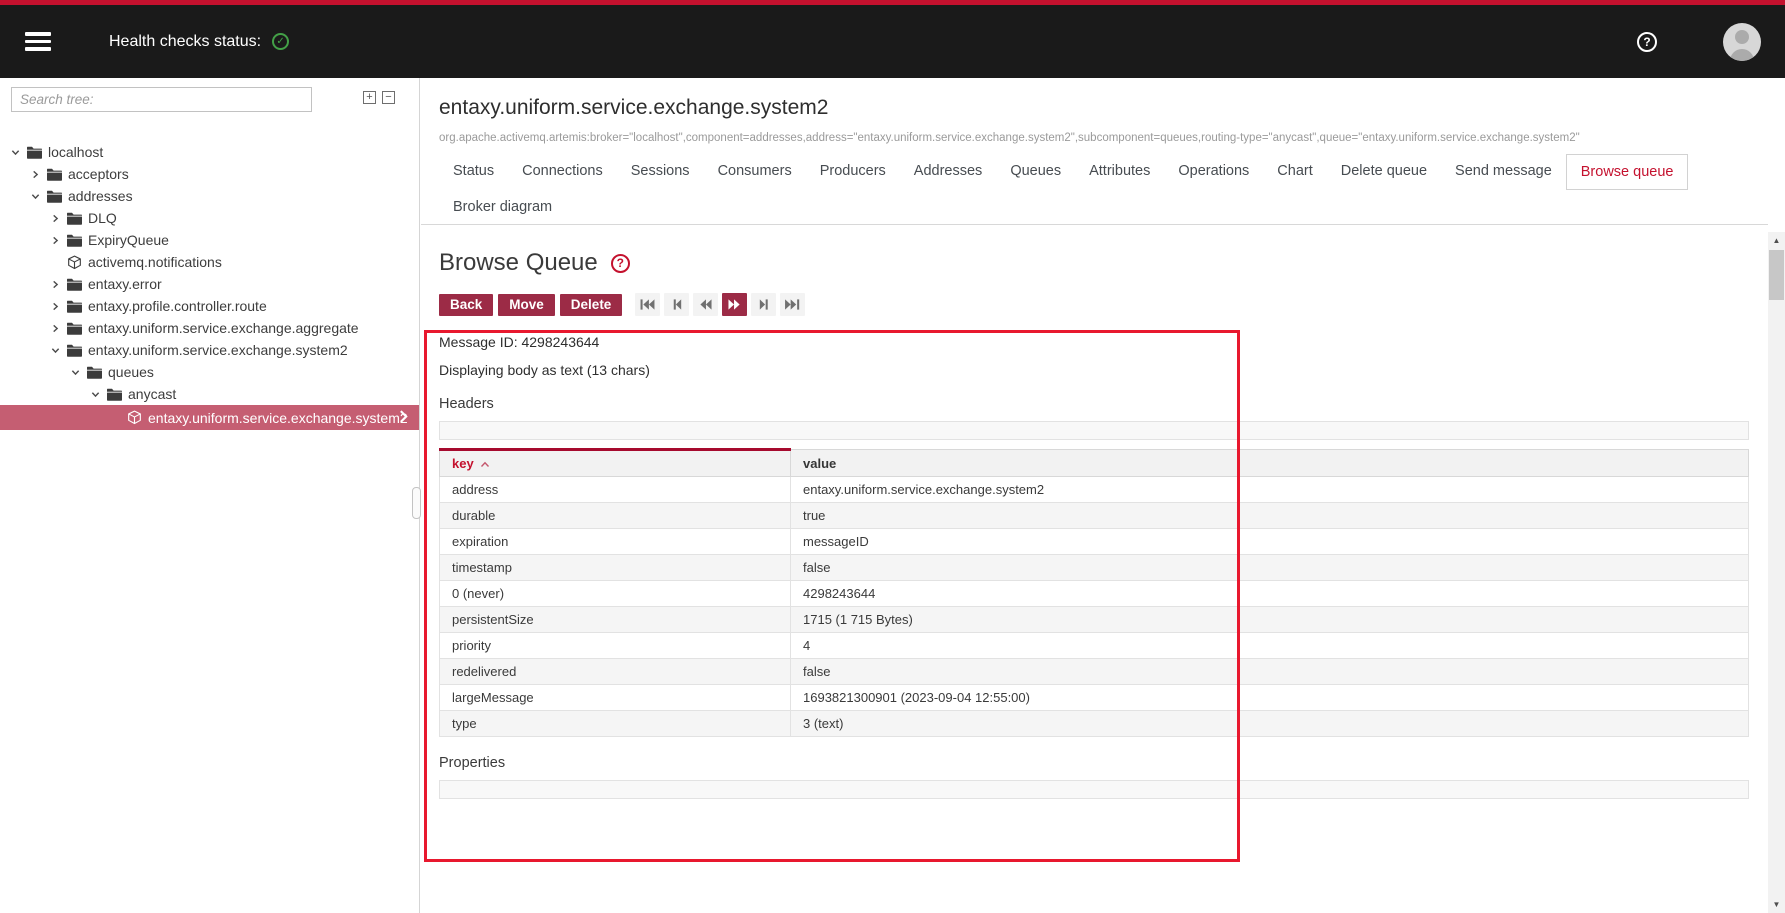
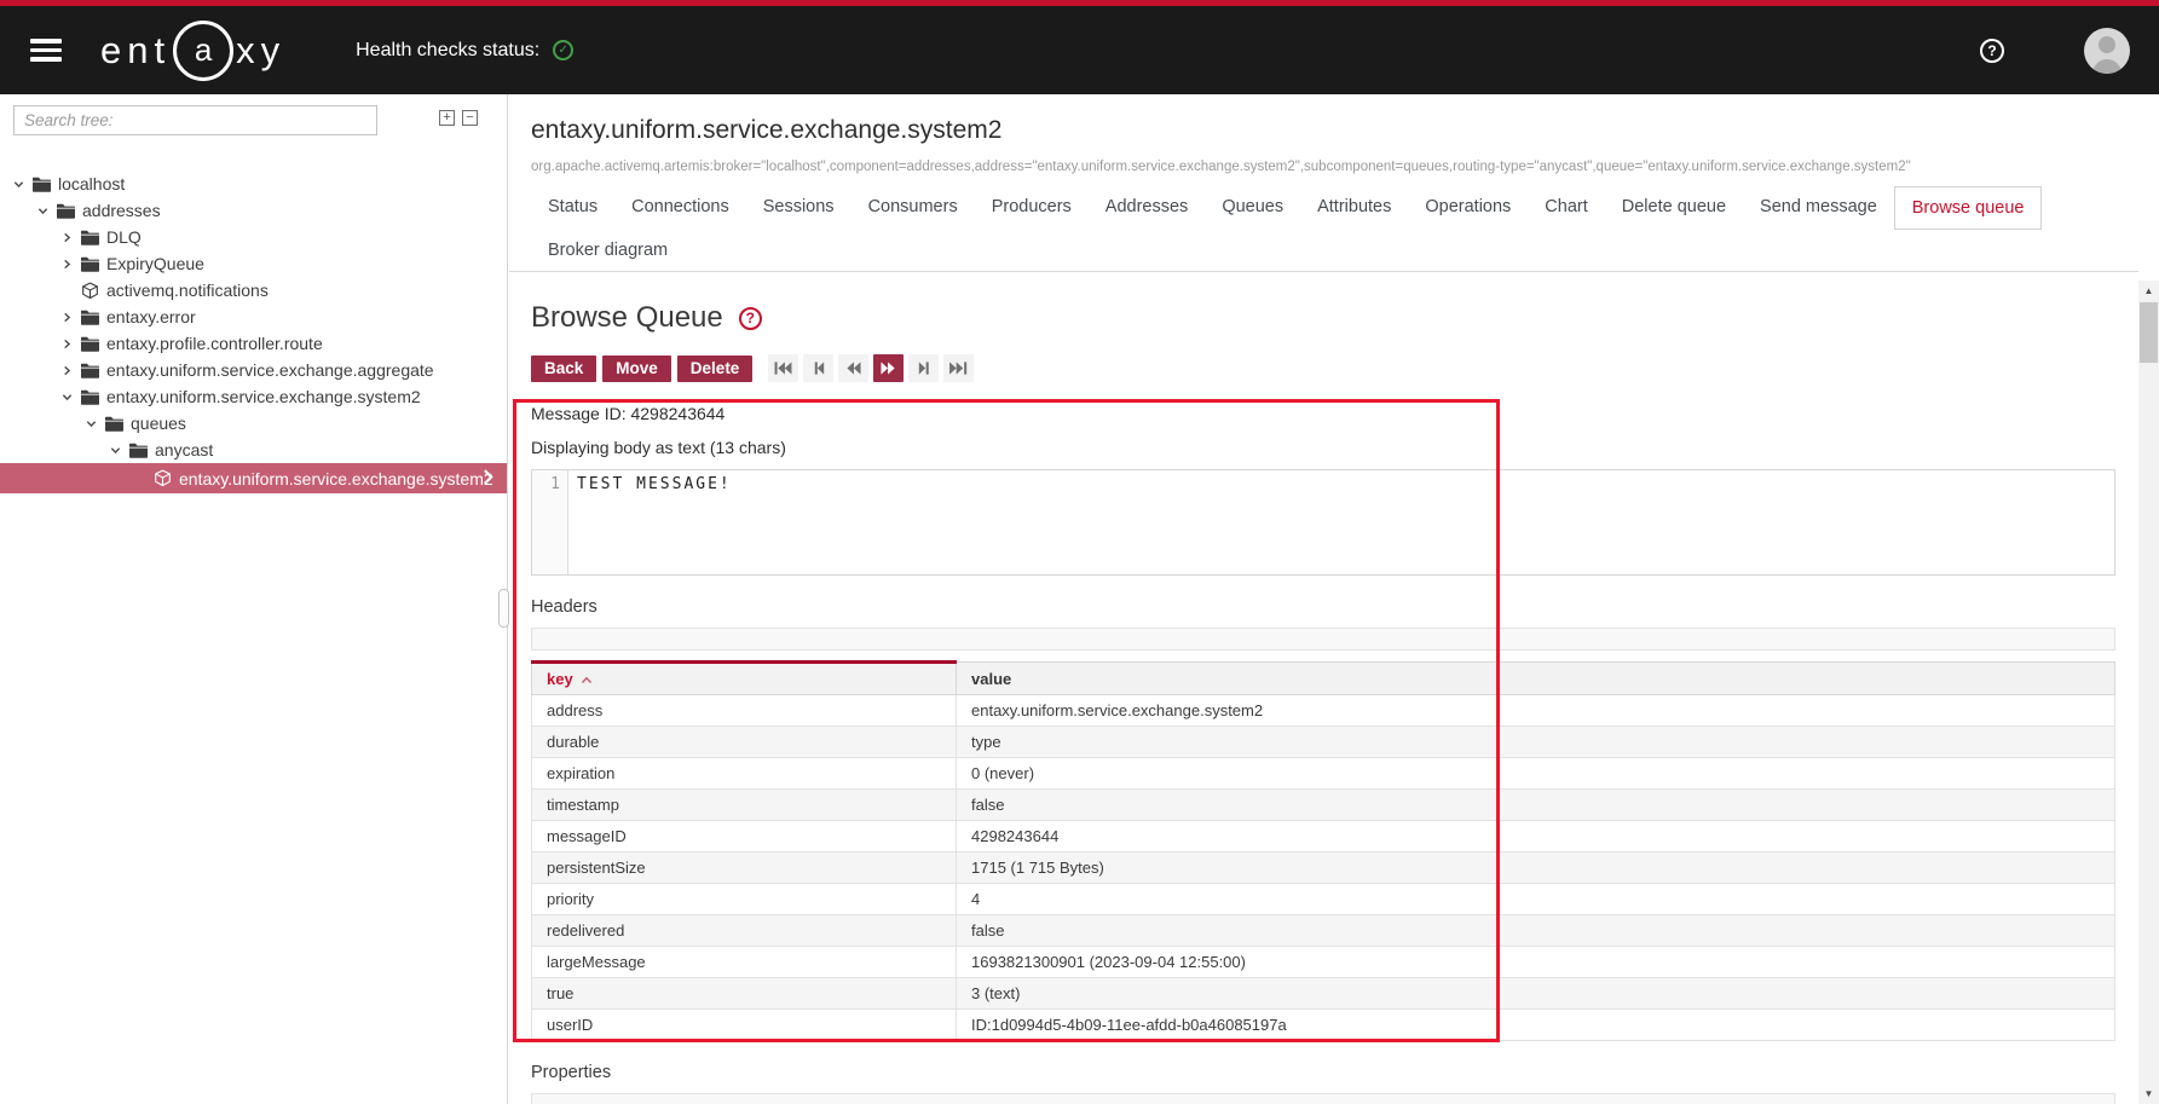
+ ent
+ a
+ xy
  Health checks status:
  Search tree:
  +
  −
  localhost
- acceptors
  addresses
  DLQ
  ExpiryQueue
  activemq.notifications
  entaxy.error
  entaxy.profile.controller.route
  entaxy.uniform.service.exchange.aggregate
  entaxy.uniform.service.exchange.system2
  queues
  anycast
  entaxy.uniform.service.exchange.system
  entaxy.uniform.service.exchange.system2
  org.apache.activemq.artemis:broker="localhost",component=addresses,address="entaxy.uniform.service.exchange.system2",subcomponent=queues,routing-type="anycast",queue="entaxy.uniform.service.exchange.system2"
  Status
  Connections
  Sessions
  Consumers
  Producers
  Addresses
  Queues
  Attributes
  Operations
  Chart
  Delete queue
  Send message
  Browse queue
  Broker diagram
  Browse Queue
  Back
  Move
  Delete
  Message ID: 4298243644
  Displaying body as text (13 chars)
+ 1
+ TEST MESSAGE!
  Headers
  key	value
  address	entaxy.uniform.service.exchange.system2
- durable	true
+ durable	type
- expiration	messageID
+ expiration	0 (never)
  timestamp	false
- 0 (never)	4298243644
+ messageID	4298243644
  persistentSize	1715 (1 715 Bytes)
  priority	4
  redelivered	false
  largeMessage	1693821300901 (2023-09-04 12:55:00)
- type	3 (text)
+ true	3 (text)
+ userID	ID:1d0994d5-4b09-11ee-afdd-b0a46085197a
  Properties
  ▲
  ▼
